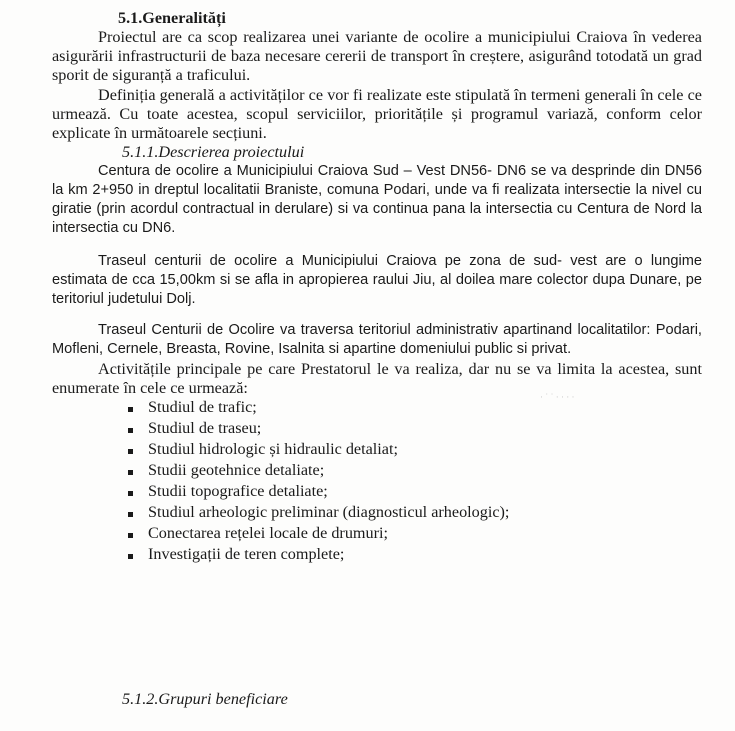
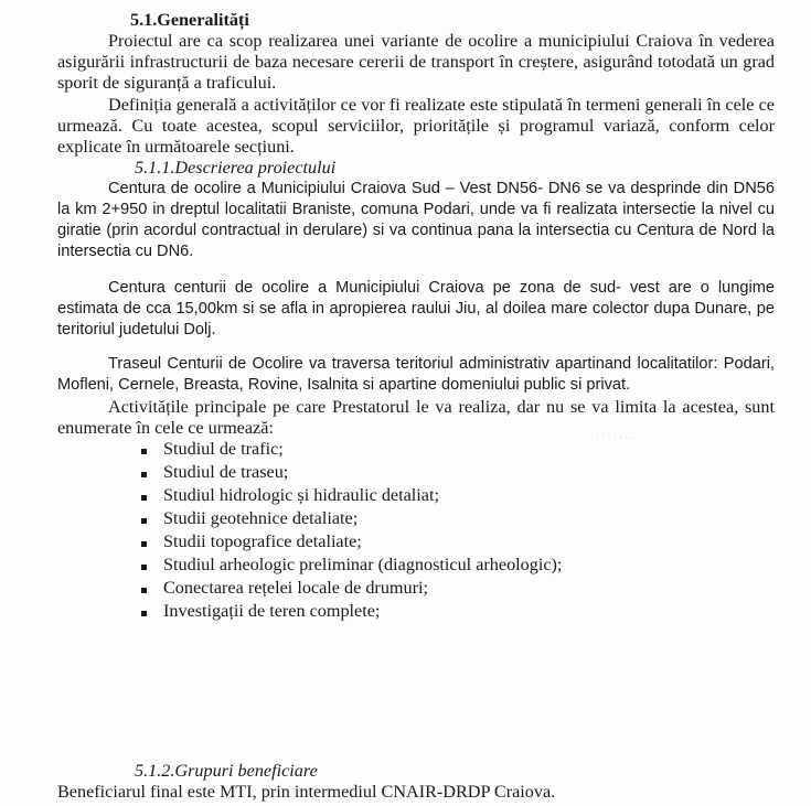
  5.1.Generalități
  Proiectul are ca scop realizarea unei variante de ocolire a municipiului Craiova în vederea
  asigurării infrastructurii de baza necesare cererii de transport în creștere, asigurând totodată un grad
  sporit de siguranță a traficului.
  Definiția generală a activităților ce vor fi realizate este stipulată în termeni generali în cele ce
  urmează. Cu toate acestea, scopul serviciilor, prioritățile și programul variază, conform celor
  explicate în următoarele secțiuni.
  5.1.1.Descrierea proiectului
  Centura de ocolire a Municipiului Craiova Sud – Vest DN56- DN6 se va desprinde din DN56
  la km 2+950 in dreptul localitatii Braniste, comuna Podari, unde va fi realizata intersectie la nivel cu
  giratie (prin acordul contractual in derulare) si va continua pana la intersectia cu Centura de Nord la
  intersectia cu DN6.
- Traseul centurii de ocolire a Municipiului Craiova pe zona de sud- vest are o lungime
+ Centura centurii de ocolire a Municipiului Craiova pe zona de sud- vest are o lungime
  estimata de cca 15,00km si se afla in apropierea raului Jiu, al doilea mare colector dupa Dunare, pe
  teritoriul judetului Dolj.
  Traseul Centurii de Ocolire va traversa teritoriul administrativ apartinand localitatilor: Podari,
  Mofleni, Cernele, Breasta, Rovine, Isalnita si apartine domeniului public si privat.
  Activitățile principale pe care Prestatorul le va realiza, dar nu se va limita la acestea, sunt
  enumerate în cele ce urmează:
  Studiul de trafic;
  Studiul de traseu;
  Studiul hidrologic și hidraulic detaliat;
  Studii geotehnice detaliate;
  Studii topografice detaliate;
  Studiul arheologic preliminar (diagnosticul arheologic);
  Conectarea rețelei locale de drumuri;
  Investigații de teren complete;
  5.1.2.Grupuri beneficiare
+ Beneficiarul final este MTI, prin intermediul CNAIR-DRDP Craiova.
  · ˙ ˙ · · · ·
